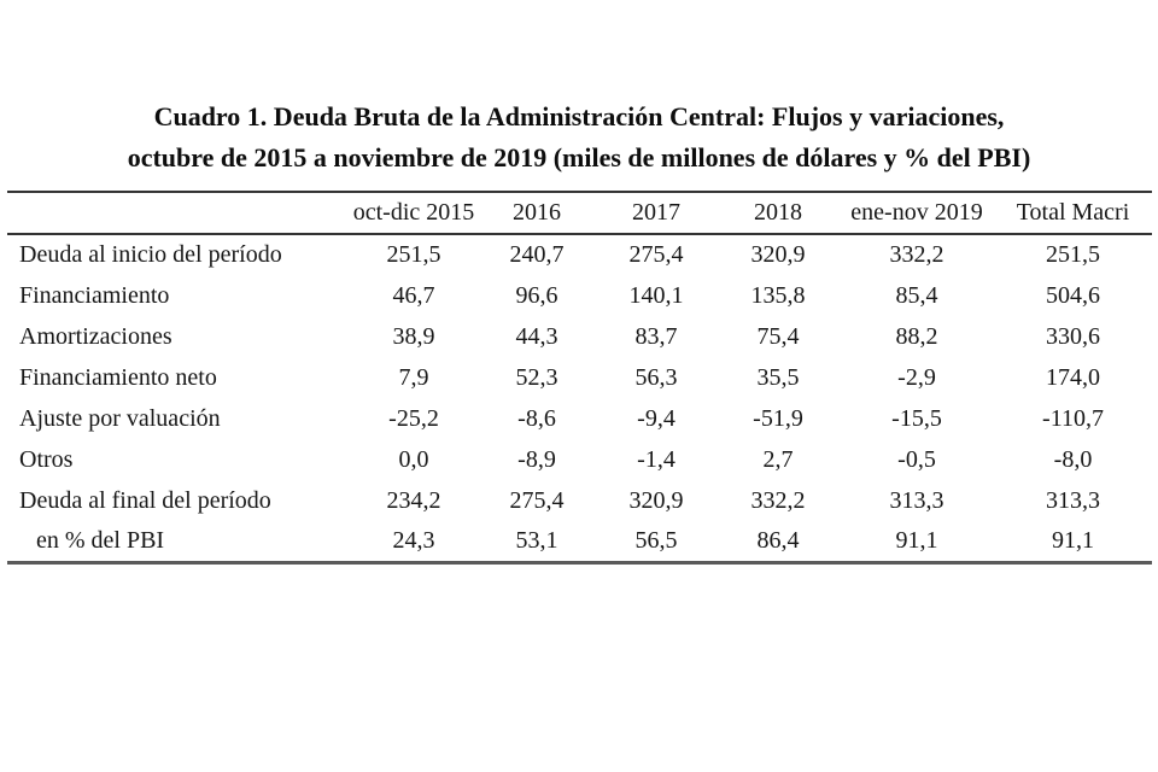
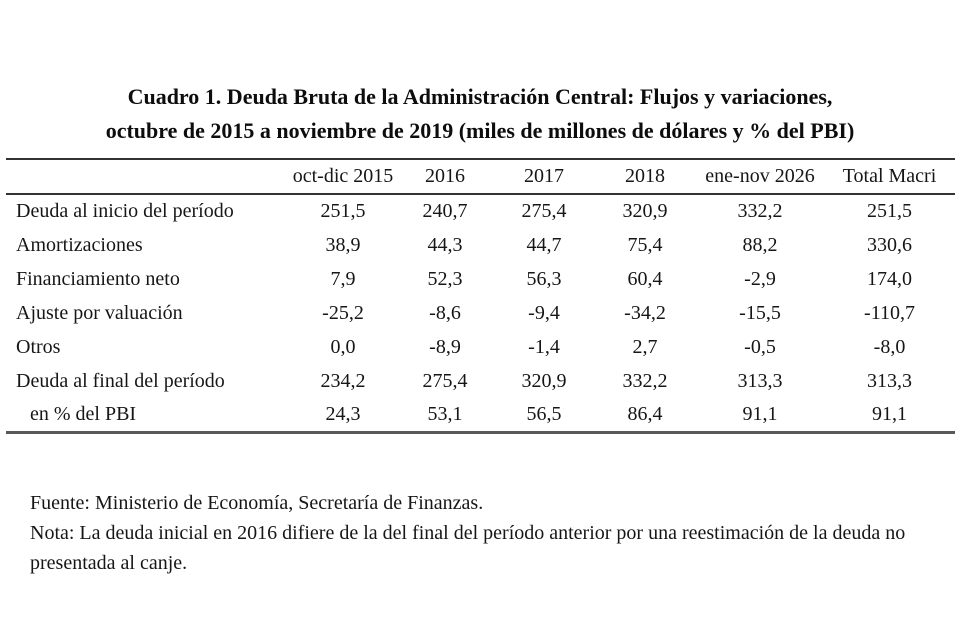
  Cuadro 1. Deuda Bruta de la Administración Central: Flujos y variaciones,
  octubre de 2015 a noviembre de 2019 (miles de millones de dólares y % del PBI)
- 	oct-dic 2015	2016	2017	2018	ene-nov 2019	Total Macri
+ 	oct-dic 2015	2016	2017	2018	ene-nov 2026	Total Macri
  Deuda al inicio del período	251,5	240,7	275,4	320,9	332,2	251,5
- Financiamiento	46,7	96,6	140,1	135,8	85,4	504,6
- Amortizaciones	38,9	44,3	83,7	75,4	88,2	330,6
+ Amortizaciones	38,9	44,3	44,7	75,4	88,2	330,6
- Financiamiento neto	7,9	52,3	56,3	35,5	-2,9	174,0
+ Financiamiento neto	7,9	52,3	56,3	60,4	-2,9	174,0
- Ajuste por valuación	-25,2	-8,6	-9,4	-51,9	-15,5	-110,7
+ Ajuste por valuación	-25,2	-8,6	-9,4	-34,2	-15,5	-110,7
  Otros	0,0	-8,9	-1,4	2,7	-0,5	-8,0
  Deuda al final del período	234,2	275,4	320,9	332,2	313,3	313,3
  en % del PBI	24,3	53,1	56,5	86,4	91,1	91,1
+ Fuente: Ministerio de Economía, Secretaría de Finanzas.
+ Nota: La deuda inicial en 2016 difiere de la del final del período anterior por una reestimación de la deuda no presentada al canje.
